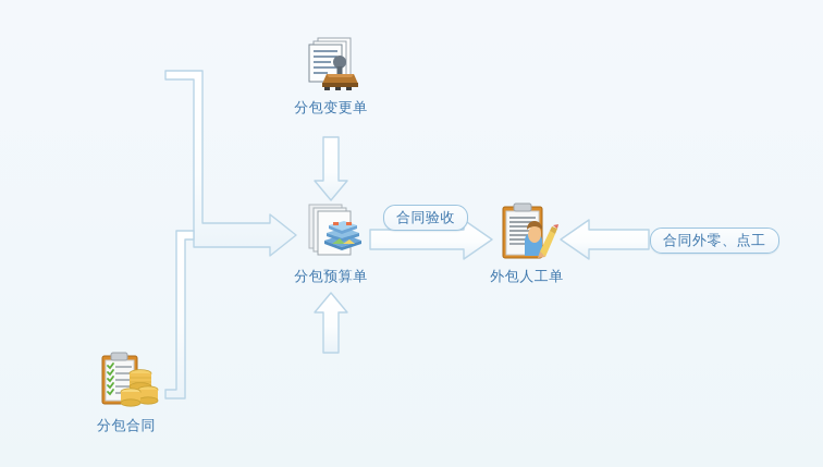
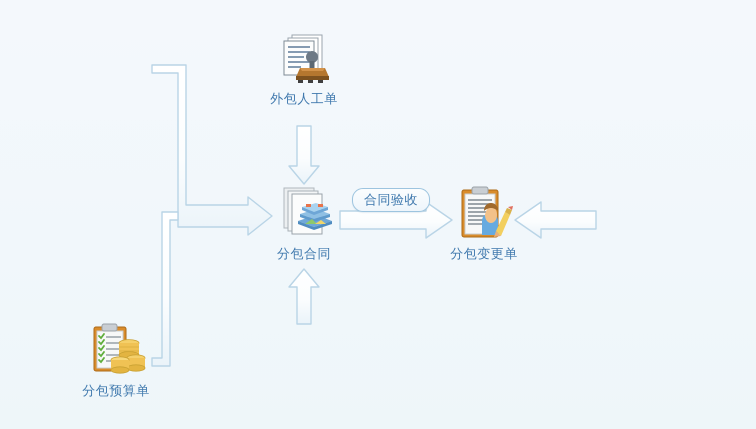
- 分包变更单
+ 外包人工单
- 分包预算单
+ 分包合同
- 外包人工单
+ 分包变更单
- 分包合同
+ 分包预算单
  合同验收
- 合同外零、点工
